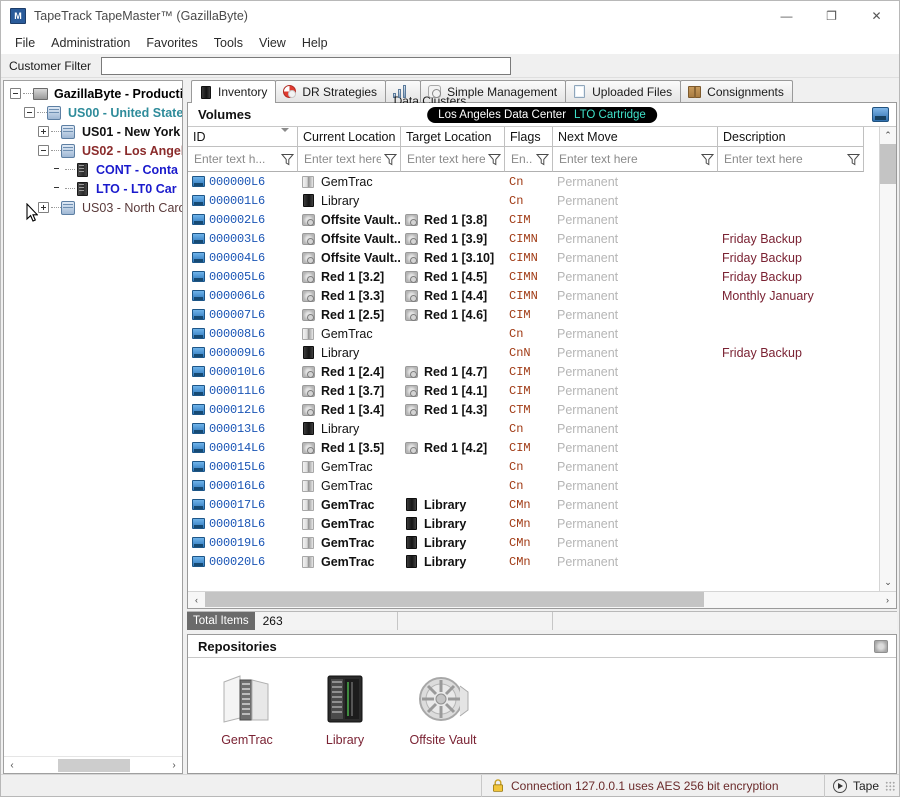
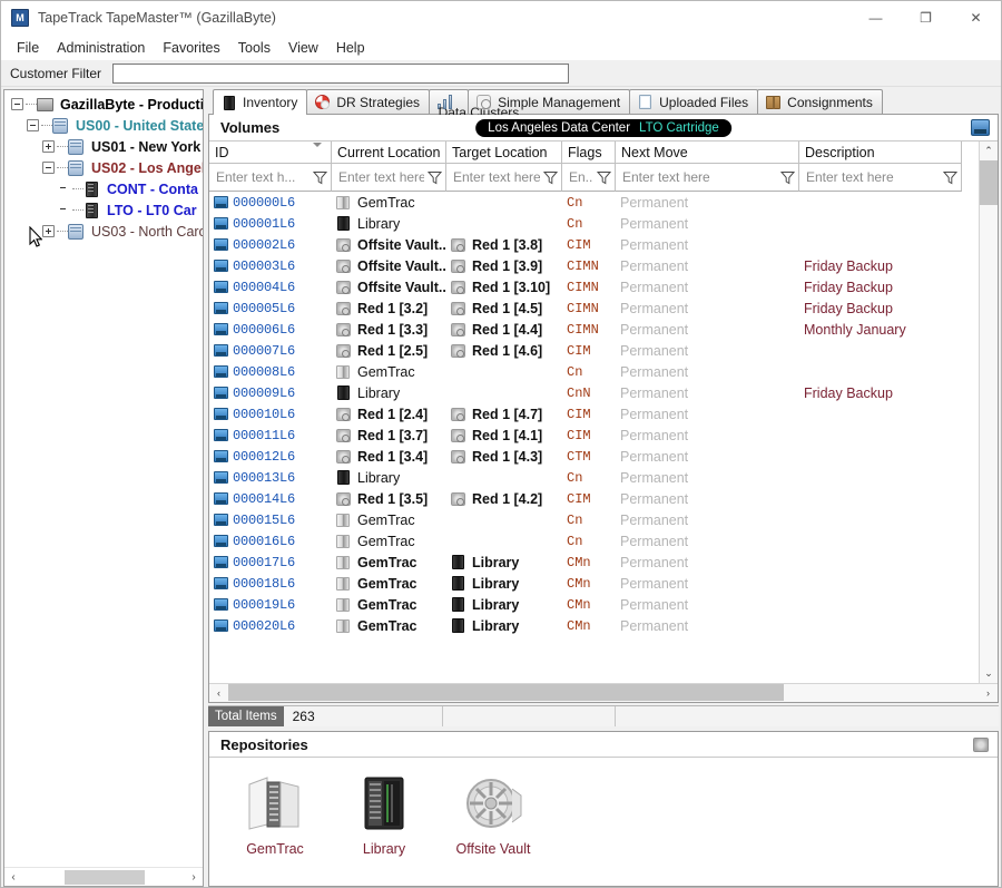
  M
  TapeTrack TapeMaster™ (GazillaByte)
  —
  ❐
  ✕
  File
  Administration
  Favorites
  Tools
  View
  Help
  Customer Filter
  GazillaByte - Producti
  US00 - United State
  US01 - New York
  US02 - Los Ange
  CONT - Conta
  LTO - LT0 Car
  US03 - North Car
  ‹
  ›
  Inventory
  DR Strategies
  Data Clusters
  Simple Management
  Uploaded Files
  Consignments
  Volumes
  Los Angeles Data Center
  LTO Cartridge
  ID
  Current Location
  Target Location
  Flags
  Next Move
  Description
  Enter text h...
  Enter text here
  Enter text here
  En..
  Enter text here
  Enter text here
  000000L6
  GemTrac
  Cn
  Permanent
  000001L6
  Library
  Cn
  Permanent
  000002L6
  Offsite Vault..
  Red 1 [3.8]
  CIM
  Permanent
  000003L6
  Offsite Vault..
  Red 1 [3.9]
  CIMN
  Permanent
  Friday Backup
  000004L6
  Offsite Vault..
  Red 1 [3.10]
  CIMN
  Permanent
  Friday Backup
  000005L6
  Red 1 [3.2]
  Red 1 [4.5]
  CIMN
  Permanent
  Friday Backup
  000006L6
  Red 1 [3.3]
  Red 1 [4.4]
  CIMN
  Permanent
  Monthly January
  000007L6
  Red 1 [2.5]
  Red 1 [4.6]
  CIM
  Permanent
  000008L6
  GemTrac
  Cn
  Permanent
  000009L6
  Library
  CnN
  Permanent
  Friday Backup
  000010L6
  Red 1 [2.4]
  Red 1 [4.7]
  CIM
  Permanent
  000011L6
  Red 1 [3.7]
  Red 1 [4.1]
  CIM
  Permanent
  000012L6
  Red 1 [3.4]
  Red 1 [4.3]
  CTM
  Permanent
  000013L6
  Library
  Cn
  Permanent
  000014L6
  Red 1 [3.5]
  Red 1 [4.2]
  CIM
  Permanent
  000015L6
  GemTrac
  Cn
  Permanent
  000016L6
  GemTrac
  Cn
  Permanent
  000017L6
  GemTrac
  Library
  CMn
  Permanent
  000018L6
  GemTrac
  Library
  CMn
  Permanent
  000019L6
  GemTrac
  Library
  CMn
  Permanent
  000020L6
  GemTrac
  Library
  CMn
  Permanent
  ⌃
  ⌄
  ‹
  ›
  Total Items
  263
  Repositories
  GemTrac
  Library
  Offsite Vault
- Connection 127.0.0.1 uses AES 256 bit encryption
- Tape
